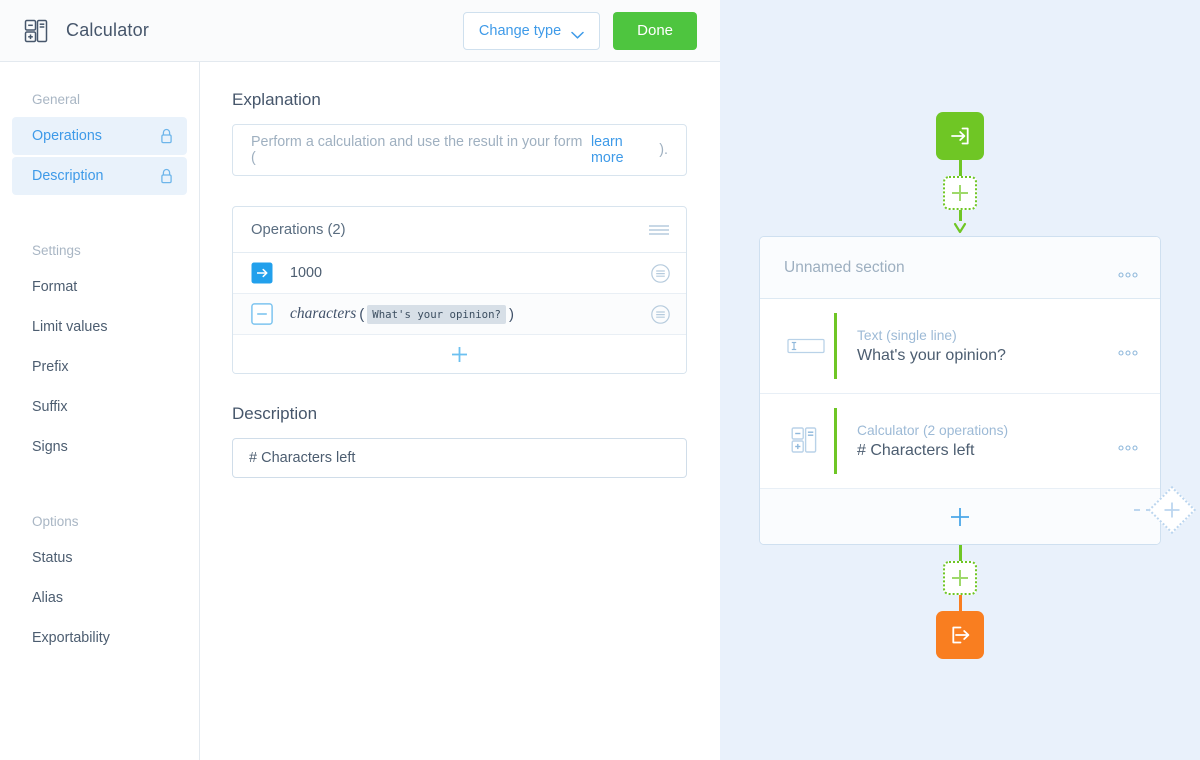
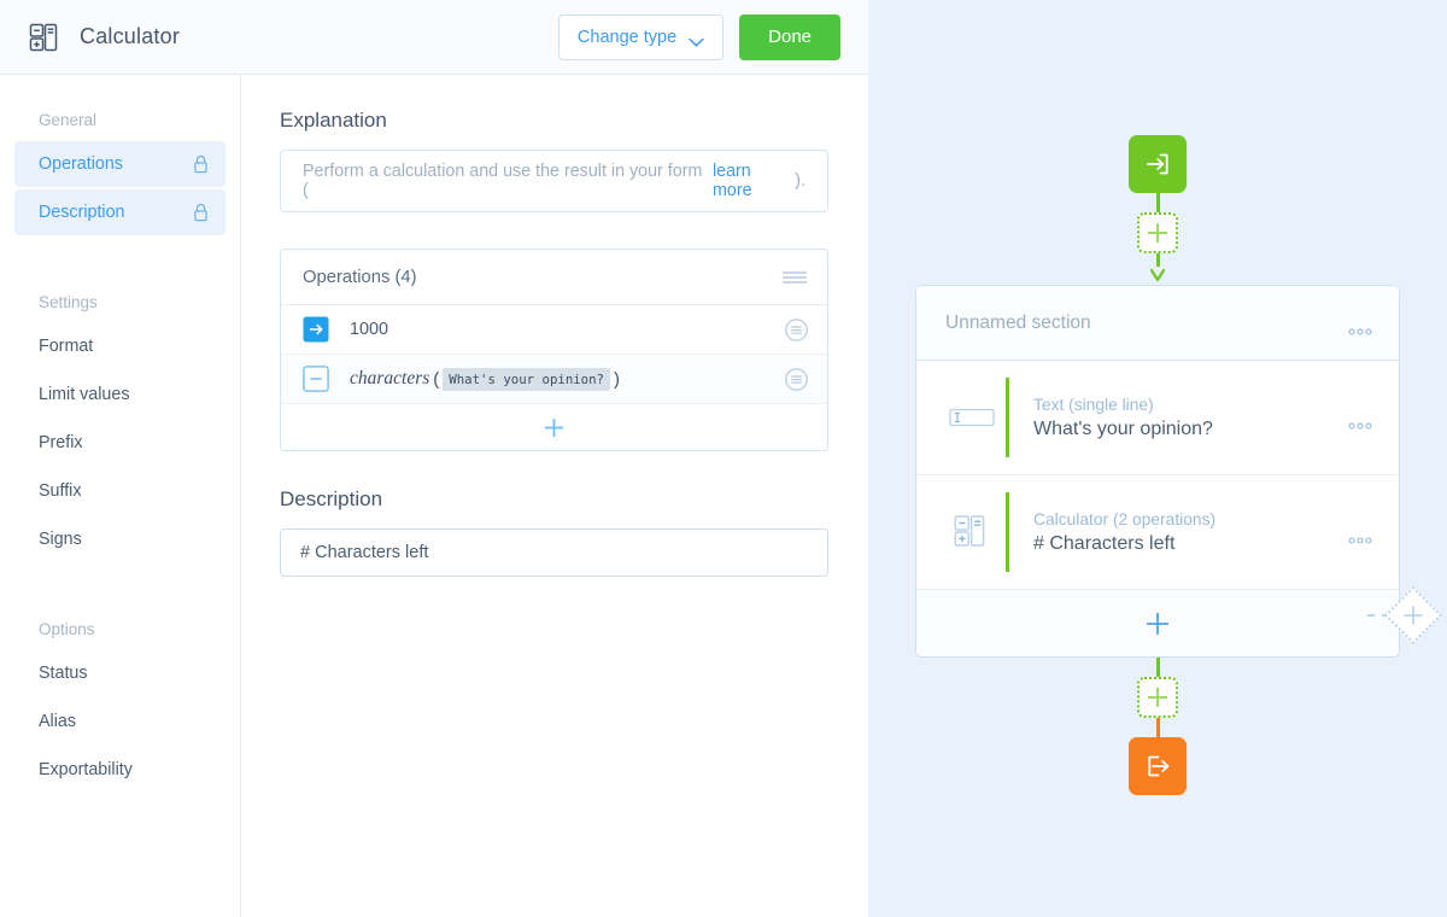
  Calculator
  Change type
  Done
  General
  Operations
  Description
  Settings
  Format
  Limit values
  Prefix
  Suffix
  Signs
  Options
  Status
  Alias
  Exportability
  Explanation
  Perform a calculation and use the result in your form (
  learn more
  ).
- Operations (2)
+ Operations (4)
  1000
  characters
  (
  What's your opinion?
  )
  Description
  # Characters left
  Unnamed section
  Text (single line)
  What's your opinion?
  Calculator (2 operations)
  # Characters left
